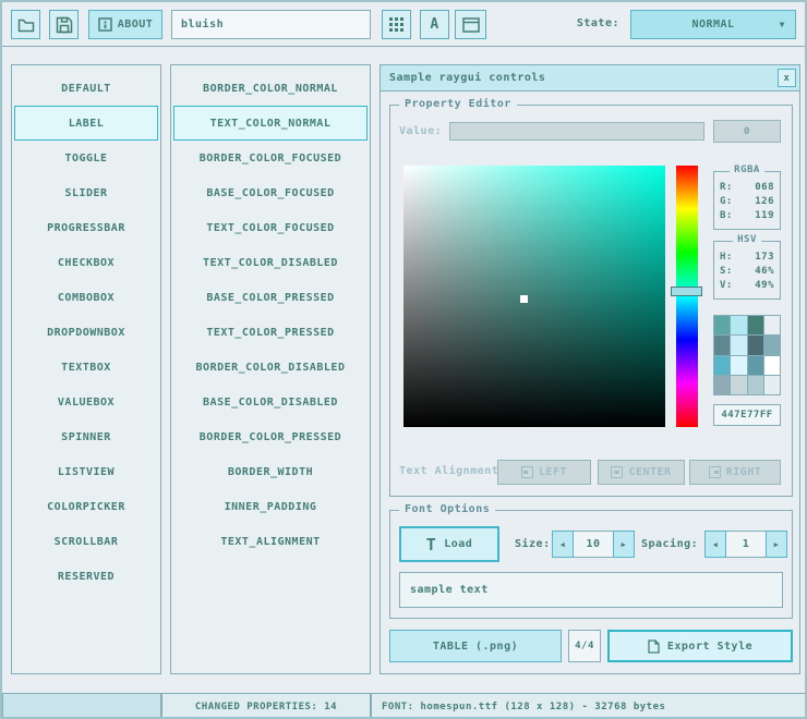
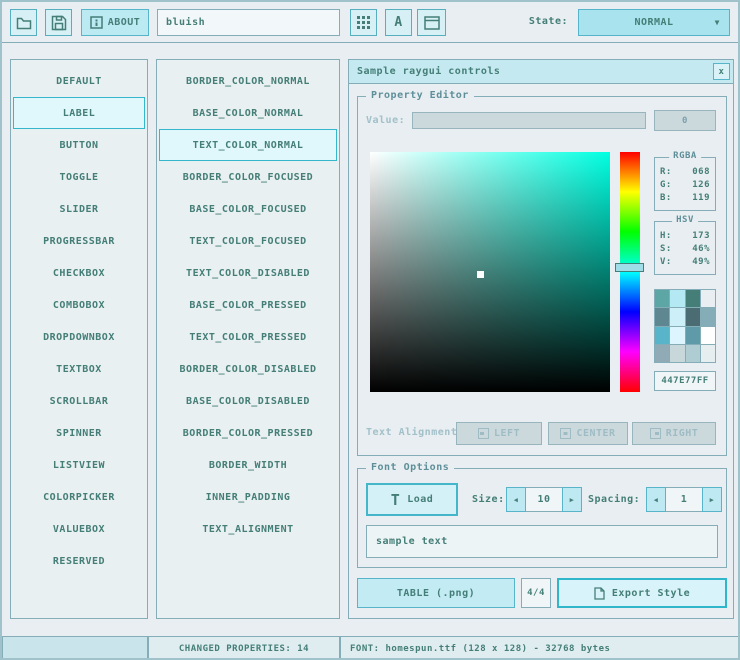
  ABOUT
  bluish
  A
  State:
  NORMAL
  ▼
  DEFAULT
  LABEL
+ BUTTON
  TOGGLE
  SLIDER
  PROGRESSBAR
  CHECKBOX
  COMBOBOX
  DROPDOWNBOX
  TEXTBOX
- VALUEBOX
+ SCROLLBAR
  SPINNER
  LISTVIEW
  COLORPICKER
- SCROLLBAR
+ VALUEBOX
  RESERVED
  BORDER_COLOR_NORMAL
+ BASE_COLOR_NORMAL
  TEXT_COLOR_NORMAL
  BORDER_COLOR_FOCUSED
  BASE_COLOR_FOCUSED
  TEXT_COLOR_FOCUSED
  TEXT_COLOR_DISABLED
  BASE_COLOR_PRESSED
  TEXT_COLOR_PRESSED
  BORDER_COLOR_DISABLED
  BASE_COLOR_DISABLED
  BORDER_COLOR_PRESSED
  BORDER_WIDTH
  INNER_PADDING
  TEXT_ALIGNMENT
  Sample raygui controls
  x
  Property Editor
  Value:
  0
  RGBA
  R:
  068
  G:
  126
  B:
  119
  HSV
  H:
  173
  S:
  46%
  V:
  49%
  447E77FF
  Text Alignment
  LEFT
  CENTER
  RIGHT
  Font Options
  T
  Load
  Size:
  ◀
  10
  ▶
  Spacing:
  ◀
  1
  ▶
  sample text
  TABLE (.png)
  4/4
  Export Style
  CHANGED PROPERTIES: 14
  FONT: homespun.ttf (128 x 128) - 32768 bytes
